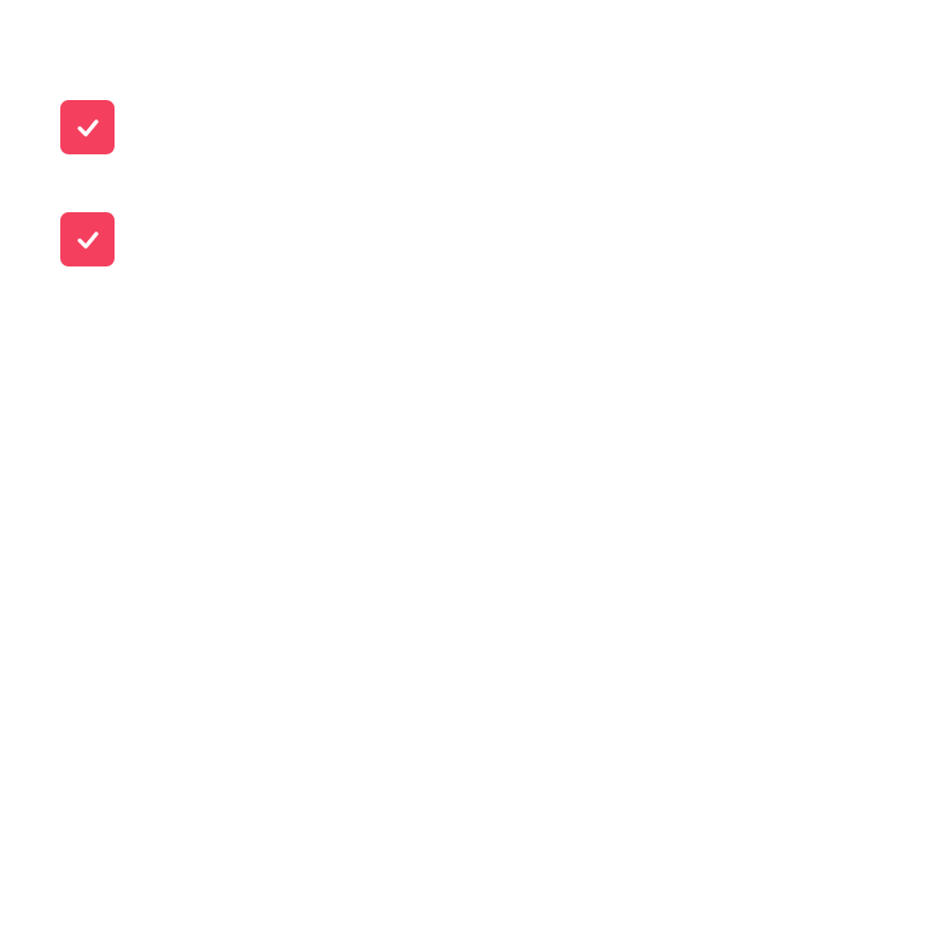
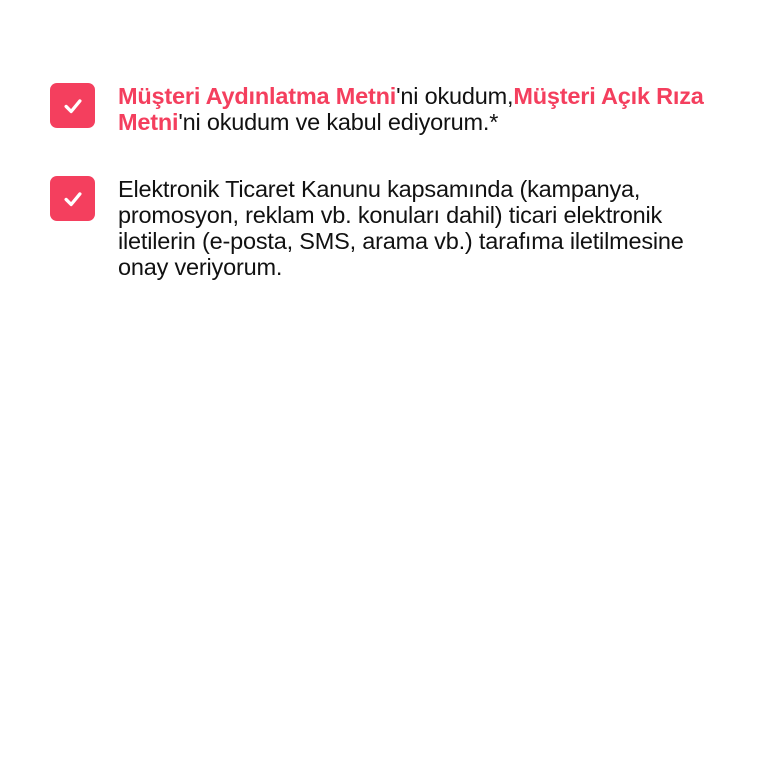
+ Müşteri Aydınlatma Metni'ni okudum,Müşteri Açık Rıza Metni'ni okudum ve kabul ediyorum.*
+ Elektronik Ticaret Kanunu kapsamında (kampanya, promosyon, reklam vb. konuları dahil) ticari elektronik iletilerin (e-posta, SMS, arama vb.) tarafıma iletilmesine onay veriyorum.
